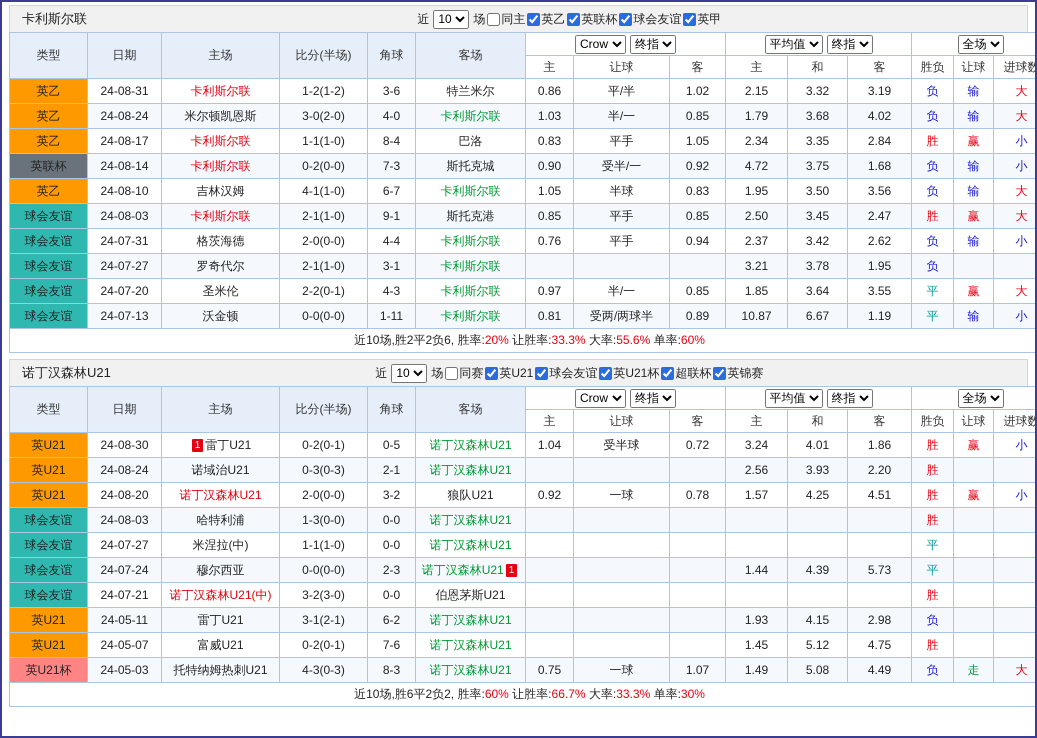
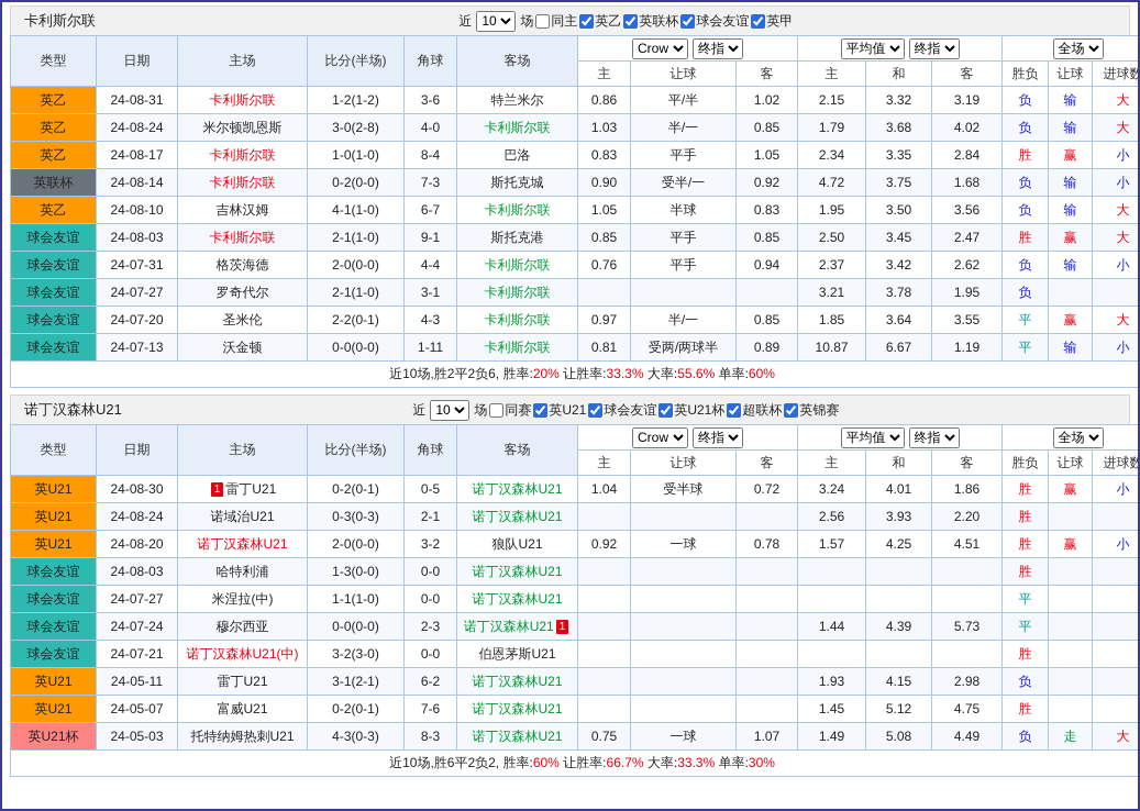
  卡利斯尔联
  近
  10
  场
  同主
  英乙
  英联杯
  球会友谊
  英甲
  类型	日期	主场	比分(半场)	角球	客场	Crow 终指	平均值 终指	全场
  主	让球	客	主	和	客	胜负	让球	进球数
  英乙	24-08-31	卡利斯尔联	1-2(1-2)	3-6	特兰米尔	0.86	平/半	1.02	2.15	3.32	3.19	负	输	大
- 英乙	24-08-24	米尔顿凯恩斯	3-0(2-0)	4-0	卡利斯尔联	1.03	半/一	0.85	1.79	3.68	4.02	负	输	大
+ 英乙	24-08-24	米尔顿凯恩斯	3-0(2-8)	4-0	卡利斯尔联	1.03	半/一	0.85	1.79	3.68	4.02	负	输	大
- 英乙	24-08-17	卡利斯尔联	1-1(1-0)	8-4	巴洛	0.83	平手	1.05	2.34	3.35	2.84	胜	赢	小
+ 英乙	24-08-17	卡利斯尔联	1-0(1-0)	8-4	巴洛	0.83	平手	1.05	2.34	3.35	2.84	胜	赢	小
  英联杯	24-08-14	卡利斯尔联	0-2(0-0)	7-3	斯托克城	0.90	受半/一	0.92	4.72	3.75	1.68	负	输	小
  英乙	24-08-10	吉林汉姆	4-1(1-0)	6-7	卡利斯尔联	1.05	半球	0.83	1.95	3.50	3.56	负	输	大
  球会友谊	24-08-03	卡利斯尔联	2-1(1-0)	9-1	斯托克港	0.85	平手	0.85	2.50	3.45	2.47	胜	赢	大
  球会友谊	24-07-31	格茨海德	2-0(0-0)	4-4	卡利斯尔联	0.76	平手	0.94	2.37	3.42	2.62	负	输	小
  球会友谊	24-07-27	罗奇代尔	2-1(1-0)	3-1	卡利斯尔联				3.21	3.78	1.95	负
  球会友谊	24-07-20	圣米伦	2-2(0-1)	4-3	卡利斯尔联	0.97	半/一	0.85	1.85	3.64	3.55	平	赢	大
  球会友谊	24-07-13	沃金顿	0-0(0-0)	1-11	卡利斯尔联	0.81	受两/两球半	0.89	10.87	6.67	1.19	平	输	小
  近10场,胜2平2负6, 胜率:20% 让胜率:33.3% 大率:55.6% 单率:60%
  诺丁汉森林U21
  近
  10
  场
  同赛
  英U21
  球会友谊
  英U21杯
  超联杯
  英锦赛
  类型	日期	主场	比分(半场)	角球	客场	Crow 终指	平均值 终指	全场
  主	让球	客	主	和	客	胜负	让球	进球数
  英U21	24-08-30	1 雷丁U21	0-2(0-1)	0-5	诺丁汉森林U21	1.04	受半球	0.72	3.24	4.01	1.86	胜	赢	小
  英U21	24-08-24	诺域治U21	0-3(0-3)	2-1	诺丁汉森林U21				2.56	3.93	2.20	胜
  英U21	24-08-20	诺丁汉森林U21	2-0(0-0)	3-2	狼队U21	0.92	一球	0.78	1.57	4.25	4.51	胜	赢	小
  球会友谊	24-08-03	哈特利浦	1-3(0-0)	0-0	诺丁汉森林U21							胜
  球会友谊	24-07-27	米涅拉(中)	1-1(1-0)	0-0	诺丁汉森林U21							平
  球会友谊	24-07-24	穆尔西亚	0-0(0-0)	2-3	诺丁汉森林U21 1				1.44	4.39	5.73	平
  球会友谊	24-07-21	诺丁汉森林U21(中)	3-2(3-0)	0-0	伯恩茅斯U21							胜
  英U21	24-05-11	雷丁U21	3-1(2-1)	6-2	诺丁汉森林U21				1.93	4.15	2.98	负
  英U21	24-05-07	富威U21	0-2(0-1)	7-6	诺丁汉森林U21				1.45	5.12	4.75	胜
  英U21杯	24-05-03	托特纳姆热刺U21	4-3(0-3)	8-3	诺丁汉森林U21	0.75	一球	1.07	1.49	5.08	4.49	负	走	大
  近10场,胜6平2负2, 胜率:60% 让胜率:66.7% 大率:33.3% 单率:30%
